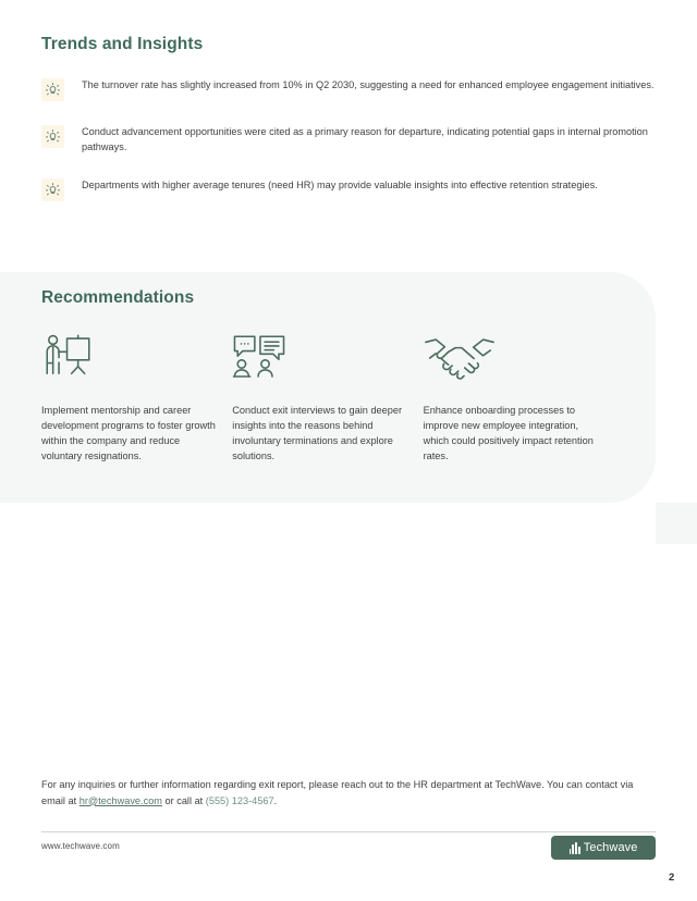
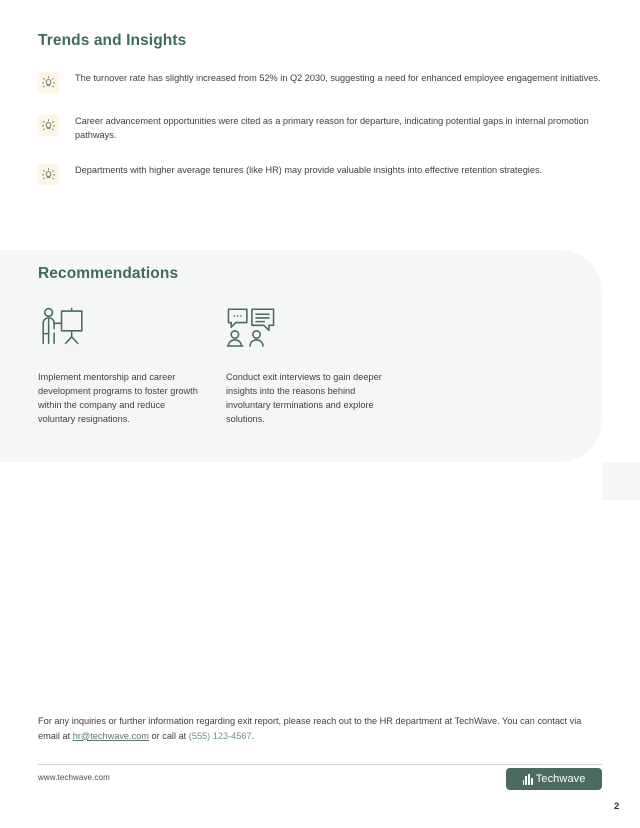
  Trends and Insights
- The turnover rate has slightly increased from 10% in Q2 2030, suggesting a need for enhanced employee engagement initiatives.
+ The turnover rate has slightly increased from 52% in Q2 2030, suggesting a need for enhanced employee engagement initiatives.
- Conduct advancement opportunities were cited as a primary reason for departure, indicating potential gaps in internal promotion pathways.
+ Career advancement opportunities were cited as a primary reason for departure, indicating potential gaps in internal promotion pathways.
- Departments with higher average tenures (need HR) may provide valuable insights into effective retention strategies.
+ Departments with higher average tenures (like HR) may provide valuable insights into effective retention strategies.
  Recommendations
  Implement mentorship and career development programs to foster growth within the company and reduce voluntary resignations.
  Conduct exit interviews to gain deeper insights into the reasons behind involuntary terminations and explore solutions.
- Enhance onboarding processes to improve new employee integration, which could positively impact retention rates.
  For any inquiries or further information regarding exit report, please reach out to the HR department at TechWave. You can contact via email at hr@techwave.com or call at (555) 123-4567.
  www.techwave.com
  Techwave
  2
